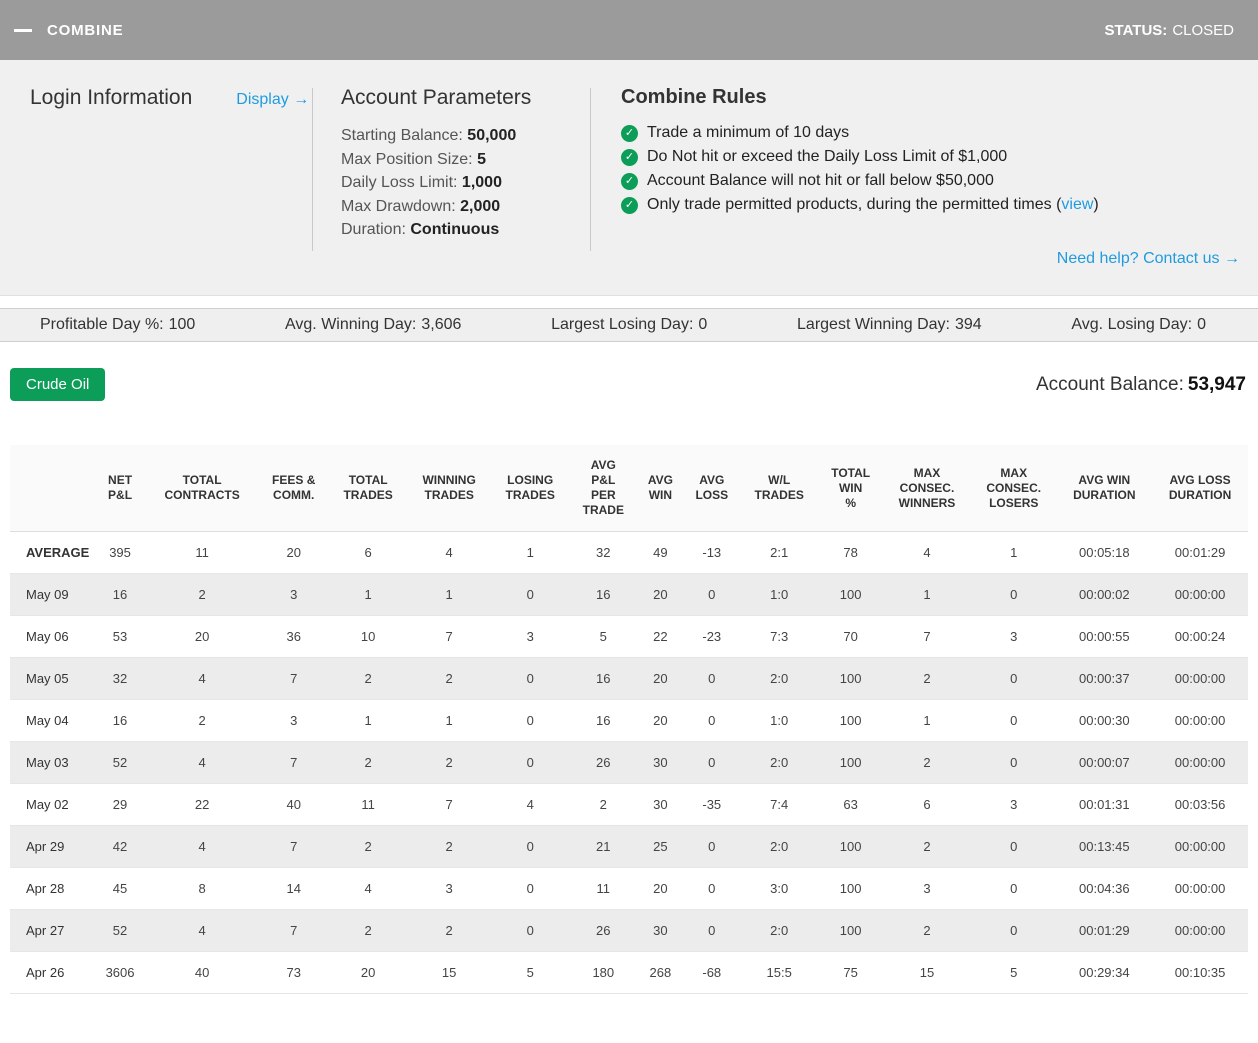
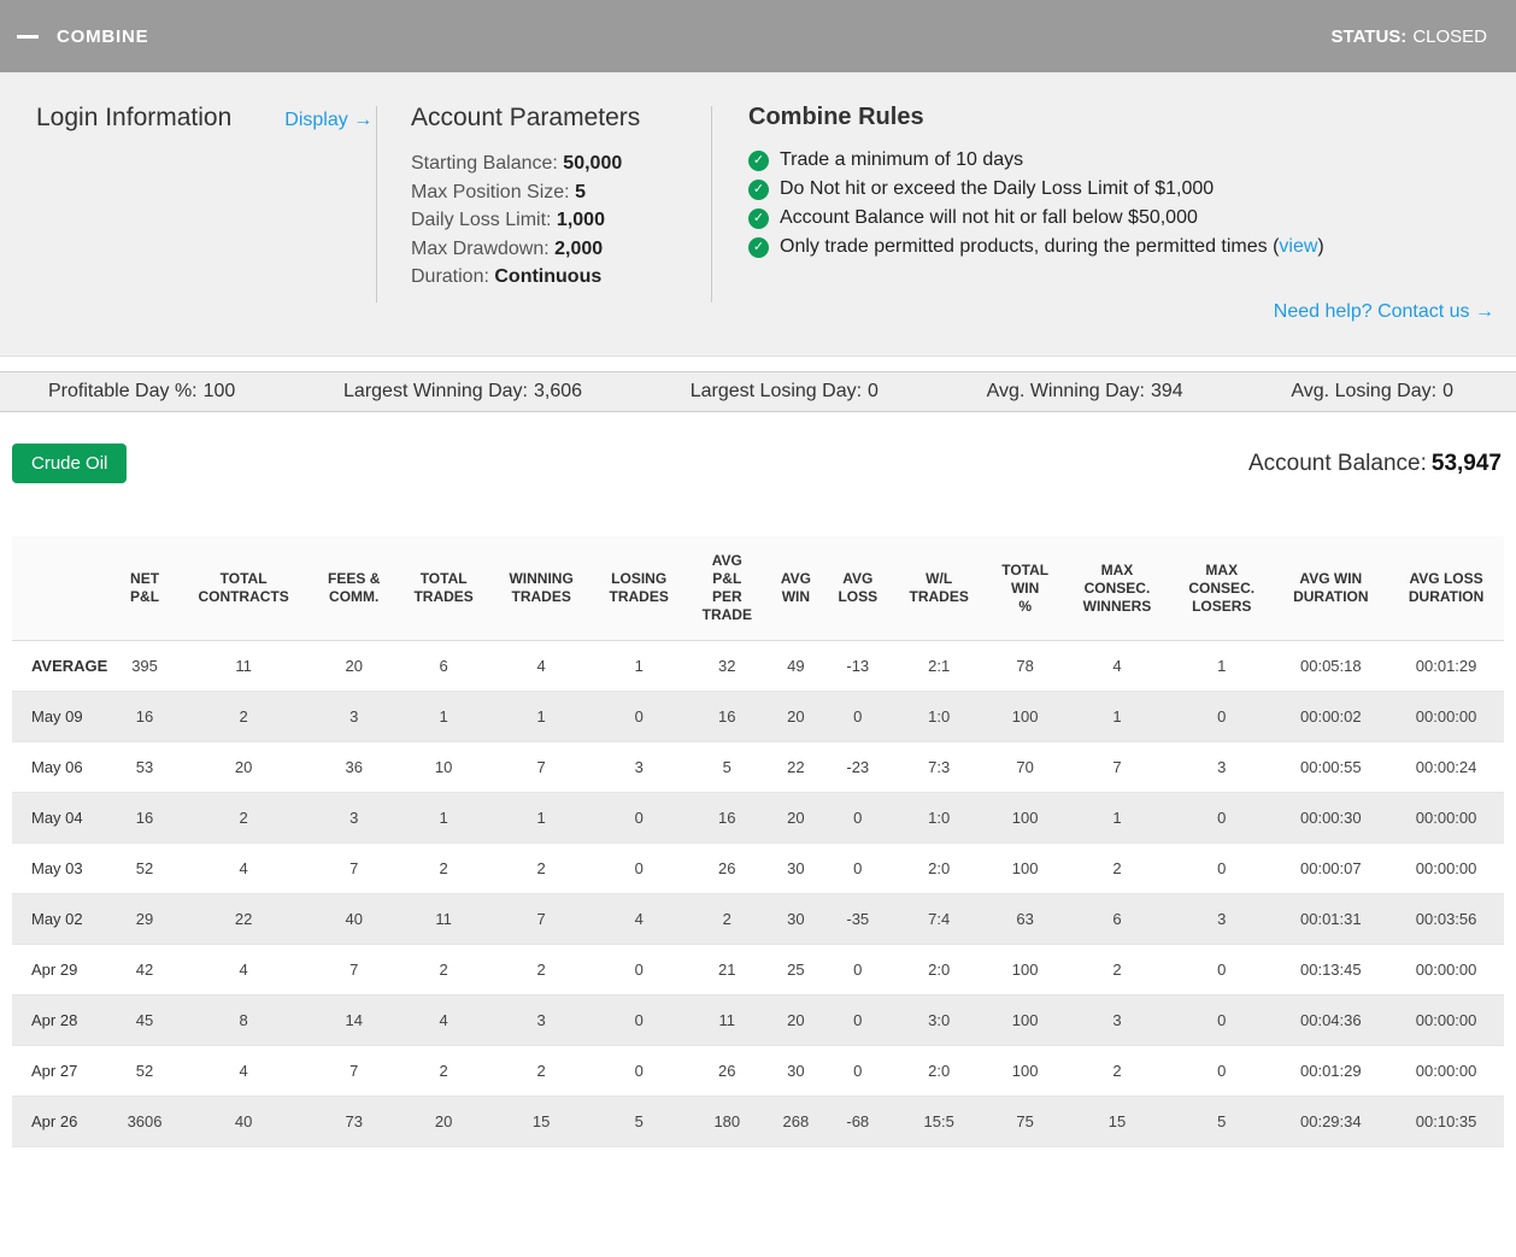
  COMBINE
  STATUS: CLOSED
  Login Information
  Display →
  Account Parameters
  Starting Balance: 50,000
  Max Position Size: 5
  Daily Loss Limit: 1,000
  Max Drawdown: 2,000
  Duration: Continuous
  Combine Rules
  ✓
  Trade a minimum of 10 days
  ✓
  Do Not hit or exceed the Daily Loss Limit of $1,000
  ✓
  Account Balance will not hit or fall below $50,000
  ✓
  Only trade permitted products, during the permitted times (view)
  Need help? Contact us →
  Profitable Day %: 100
- Avg. Winning Day: 3,606
+ Largest Winning Day: 3,606
  Largest Losing Day: 0
- Largest Winning Day: 394
+ Avg. Winning Day: 394
  Avg. Losing Day: 0
  Crude Oil
  Account Balance: 53,947
  	NET P&L	TOTAL CONTRACTS	FEES & COMM.	TOTAL TRADES	WINNING TRADES	LOSING TRADES	AVG P&L PER TRADE	AVG WIN	AVG LOSS	W/L TRADES	TOTAL WIN %	MAX CONSEC. WINNERS	MAX CONSEC. LOSERS	AVG WIN DURATION	AVG LOSS DURATION
  AVERAGE	395	11	20	6	4	1	32	49	-13	2:1	78	4	1	00:05:18	00:01:29
  May 09	16	2	3	1	1	0	16	20	0	1:0	100	1	0	00:00:02	00:00:00
  May 06	53	20	36	10	7	3	5	22	-23	7:3	70	7	3	00:00:55	00:00:24
- May 05	32	4	7	2	2	0	16	20	0	2:0	100	2	0	00:00:37	00:00:00
  May 04	16	2	3	1	1	0	16	20	0	1:0	100	1	0	00:00:30	00:00:00
  May 03	52	4	7	2	2	0	26	30	0	2:0	100	2	0	00:00:07	00:00:00
  May 02	29	22	40	11	7	4	2	30	-35	7:4	63	6	3	00:01:31	00:03:56
  Apr 29	42	4	7	2	2	0	21	25	0	2:0	100	2	0	00:13:45	00:00:00
  Apr 28	45	8	14	4	3	0	11	20	0	3:0	100	3	0	00:04:36	00:00:00
  Apr 27	52	4	7	2	2	0	26	30	0	2:0	100	2	0	00:01:29	00:00:00
  Apr 26	3606	40	73	20	15	5	180	268	-68	15:5	75	15	5	00:29:34	00:10:35
